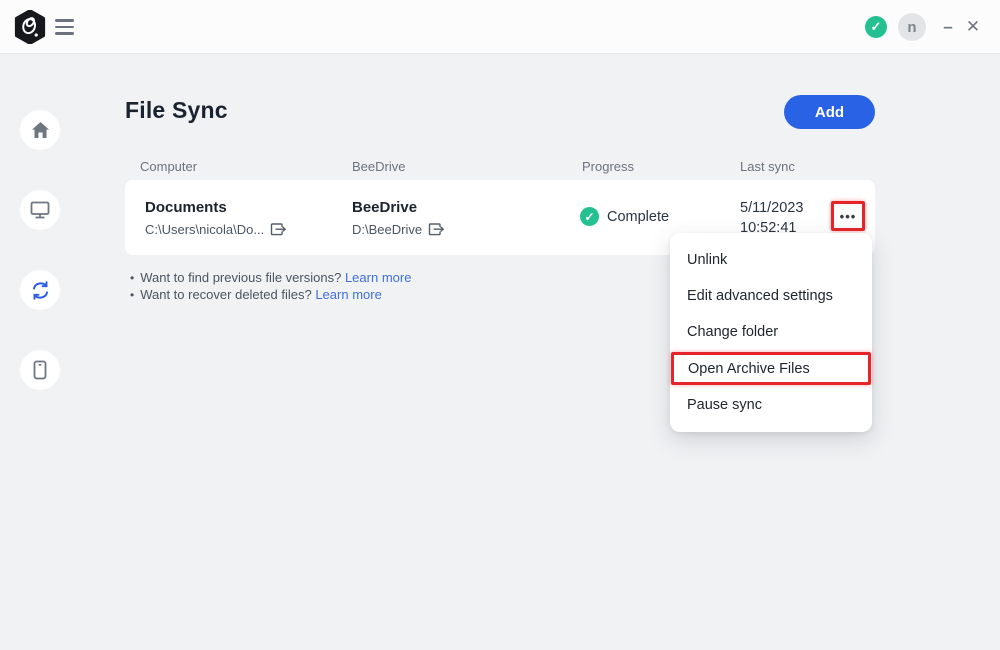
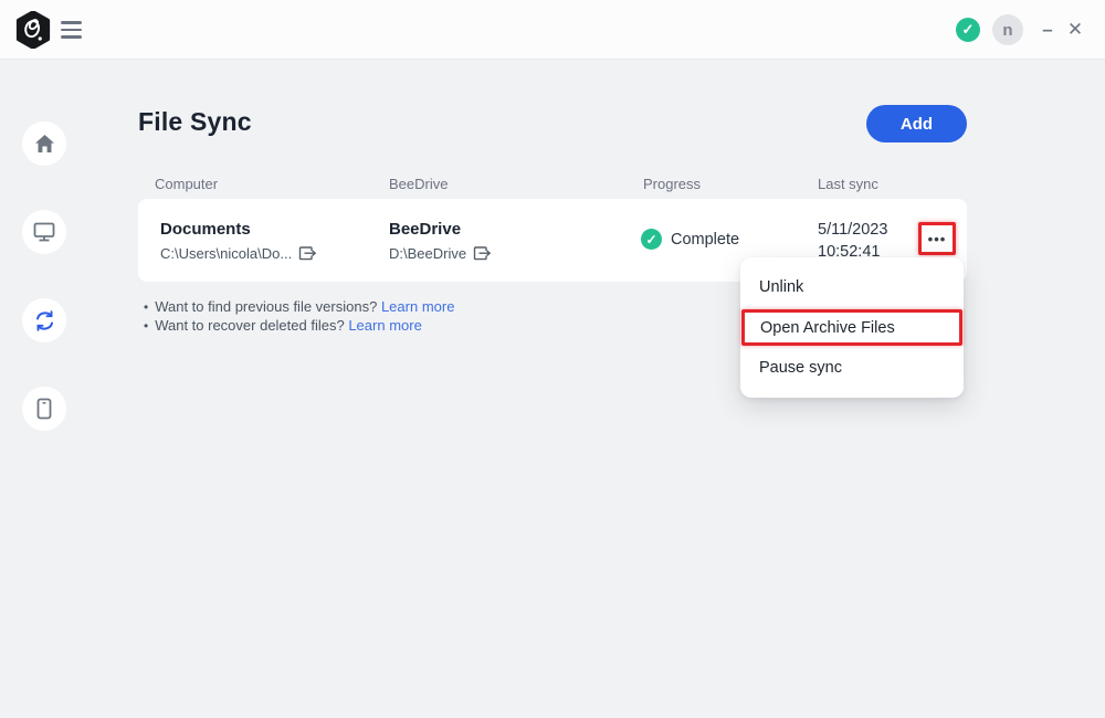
  ✓
  n
  –
  ✕
  File Sync
  Add
  Computer
  BeeDrive
  Progress
  Last sync
  Documents
  C:\Users\nicola\Do...
  BeeDrive
  D:\BeeDrive
  ✓
  Complete
  5/11/2023
  10:52:41
  •••
  •
  Want to find previous file versions? Learn more
  •
  Want to recover deleted files? Learn more
  Unlink
- Edit advanced settings
- Change folder
  Open Archive Files
  Pause sync
